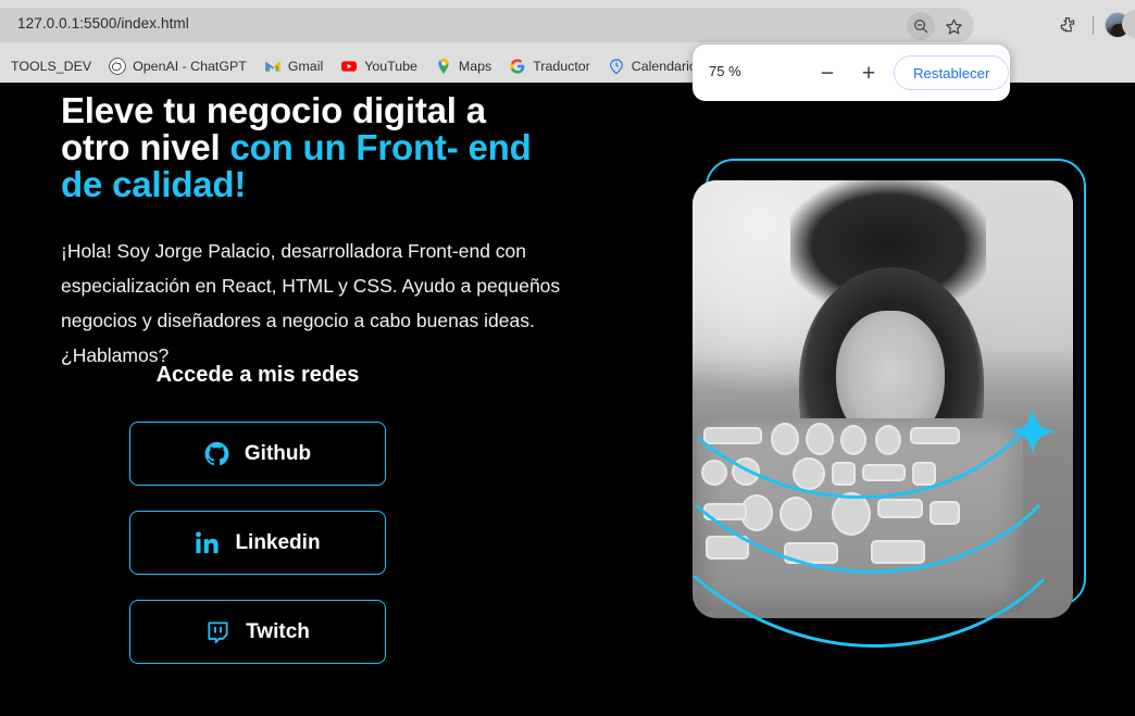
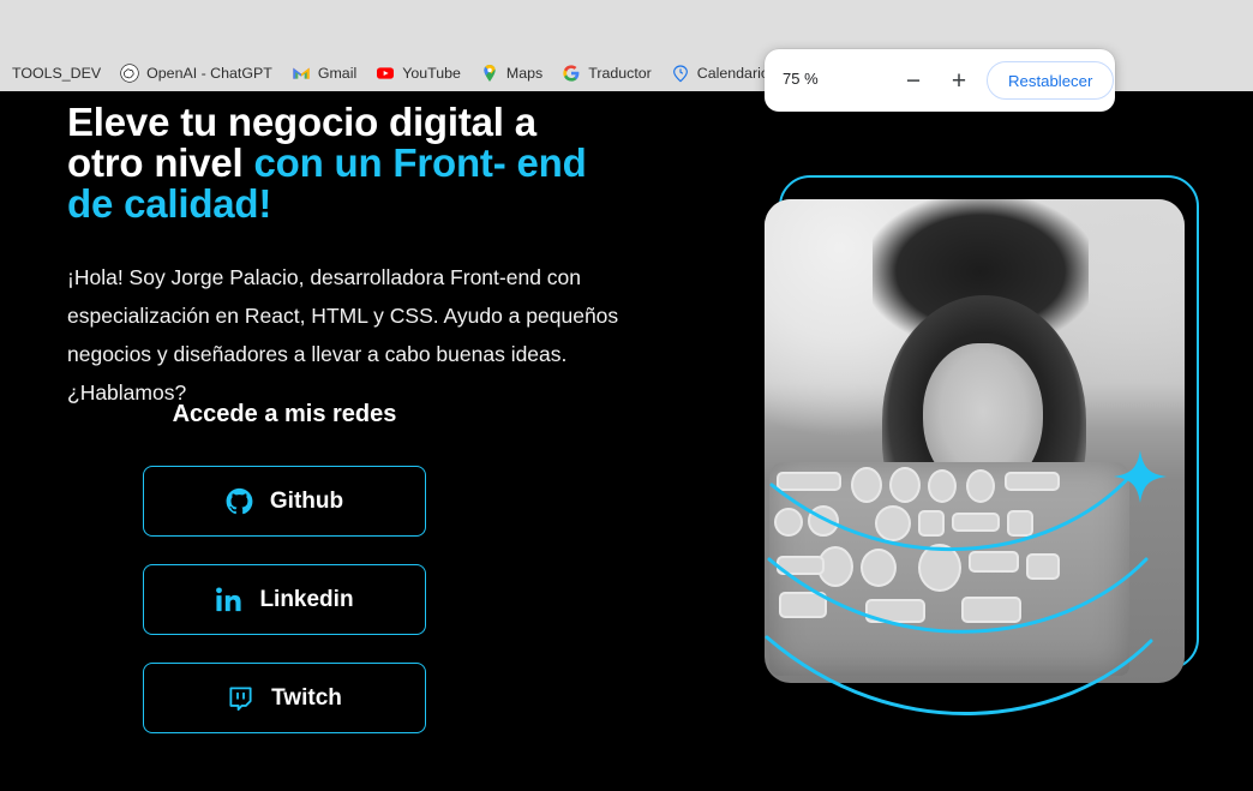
- 127.0.0.1:5500/index.html
  TOOLS_DEV
  OpenAI - ChatGPT
  Gmail
  YouTube
  Maps
  Traductor
  75 %
  −
  +
  Restablecer
  Eleve tu negocio digital a otro nivel con un Front- end de calidad!
- ¡Hola! Soy Jorge Palacio, desarrolladora Front-end con especialización en React, HTML y CSS. Ayudo a pequeños negocios y diseñadores a negocio a cabo buenas ideas. ¿Hablamos?
+ ¡Hola! Soy Jorge Palacio, desarrolladora Front-end con especialización en React, HTML y CSS. Ayudo a pequeños negocios y diseñadores a llevar a cabo buenas ideas. ¿Hablamos?
  Accede a mis redes
  Github
  Linkedin
  Twitch
